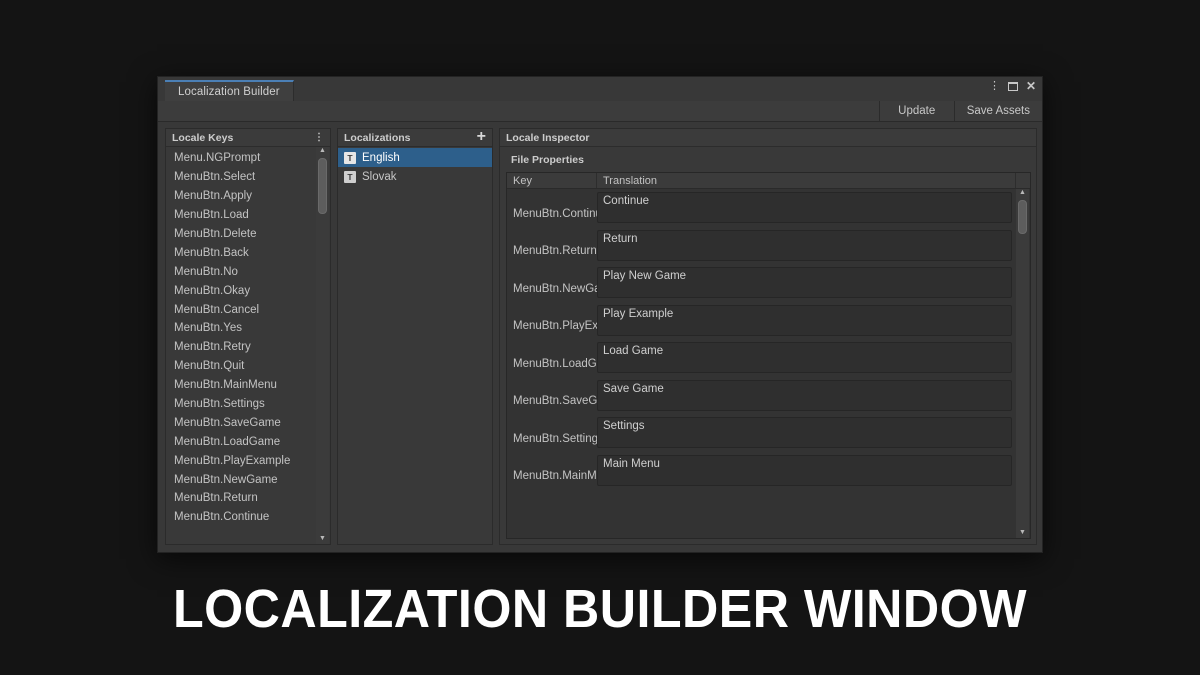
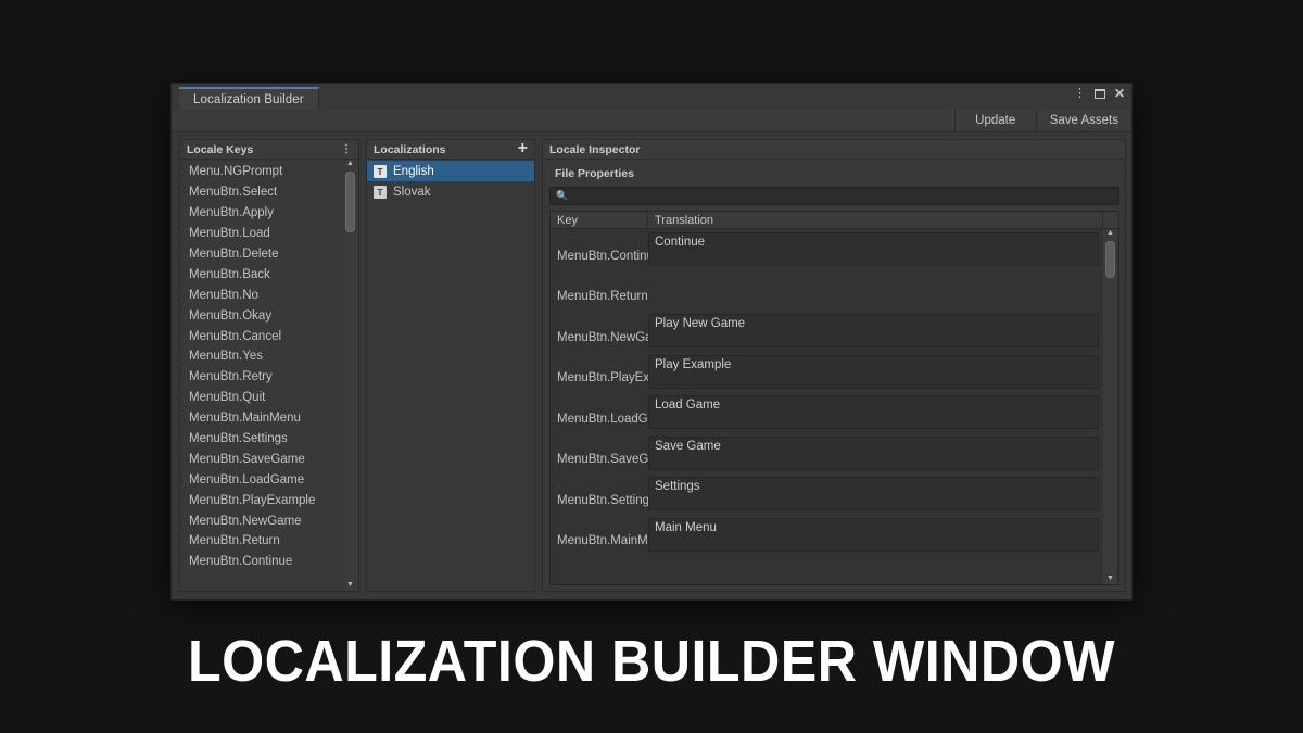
  Localization Builder
  ⋮
  ✕
  Update
  Save Assets
  Locale Keys
  ⋮
  Menu.NGPrompt
  MenuBtn.Select
  MenuBtn.Apply
  MenuBtn.Load
  MenuBtn.Delete
  MenuBtn.Back
  MenuBtn.No
  MenuBtn.Okay
  MenuBtn.Cancel
  MenuBtn.Yes
  MenuBtn.Retry
  MenuBtn.Quit
  MenuBtn.MainMenu
  MenuBtn.Settings
  MenuBtn.SaveGame
  MenuBtn.LoadGame
  MenuBtn.PlayExample
  MenuBtn.NewGame
  MenuBtn.Return
  MenuBtn.Continue
  Localizations
  +
  T
  English
  T
  Slovak
  Locale Inspector
  File Properties
+ 🔍
  Key
  Translation
  MenuBtn.Contin
  Continue
  MenuBtn.Return
- Return
  MenuBtn.NewG
  Play New Game
  MenuBtn.PlayEx
  Play Example
  MenuBtn.LoadG
  Load Game
  MenuBtn.SaveG
  Save Game
  MenuBtn.Setting
  Settings
  MenuBtn.MainM
  Main Menu
  LOCALIZATION BUILDER WINDOW
